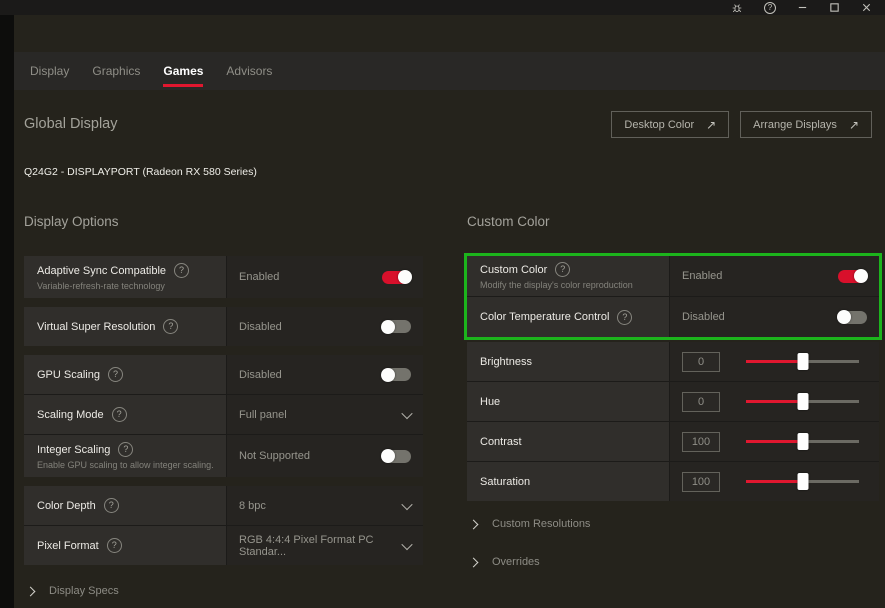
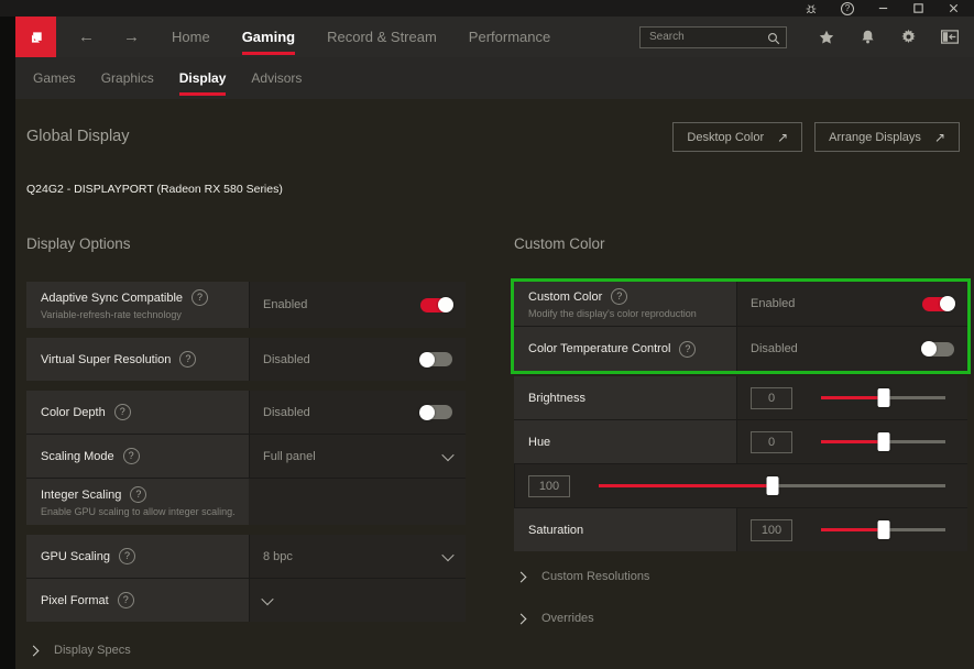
  ?
+ ←
+ →
+ Home
+ Gaming
+ Record & Stream
+ Performance
+ Search
- Display
+ Games
  Graphics
- Games
+ Display
  Advisors
  Global Display
  Desktop Color
  ↗
  Arrange Displays
  ↗
  Q24G2 - DISPLAYPORT (Radeon RX 580 Series)
  Display Options
  Adaptive Sync Compatible
  ?
  Variable-refresh-rate technology
  Enabled
  Virtual Super Resolution
  ?
  Disabled
- GPU Scaling
+ Color Depth
  ?
  Disabled
  Scaling Mode
  ?
  Full panel
  Integer Scaling
  ?
  Enable GPU scaling to allow integer scaling.
- Not Supported
- Color Depth
+ GPU Scaling
  ?
  8 bpc
  Pixel Format
  ?
- RGB 4:4:4 Pixel Format PC Standar...
  Display Specs
  Custom Color
  Custom Color
  ?
  Modify the display's color reproduction
  Enabled
  Color Temperature Control
  ?
  Disabled
  Brightness
  0
  Hue
  0
- Contrast
  100
  Saturation
  100
  Custom Resolutions
  Overrides
